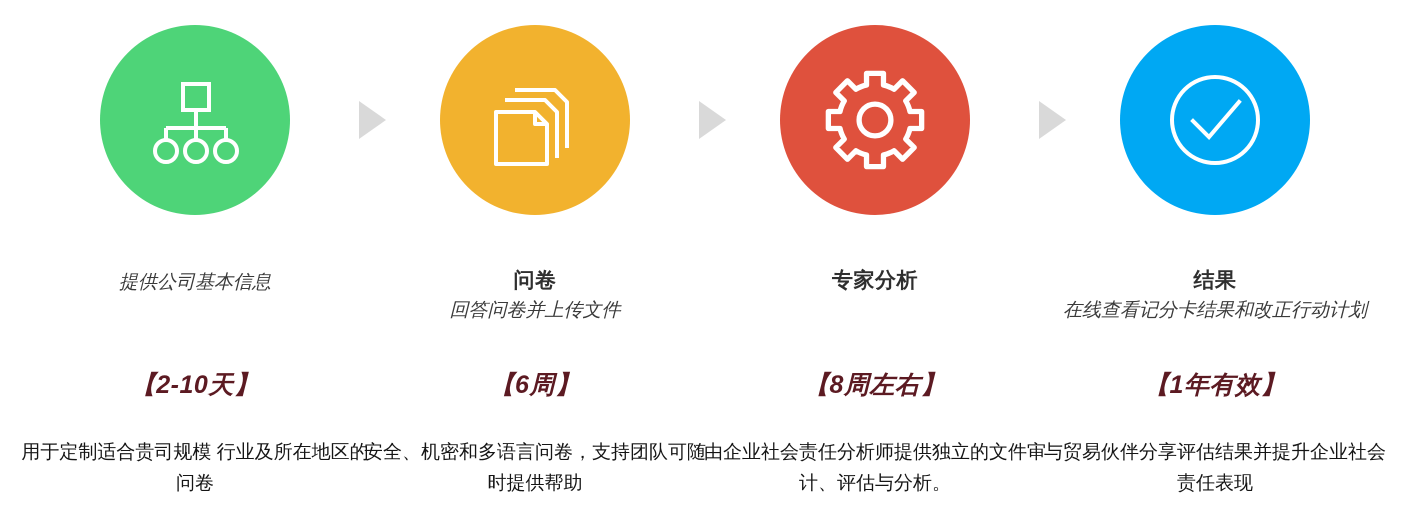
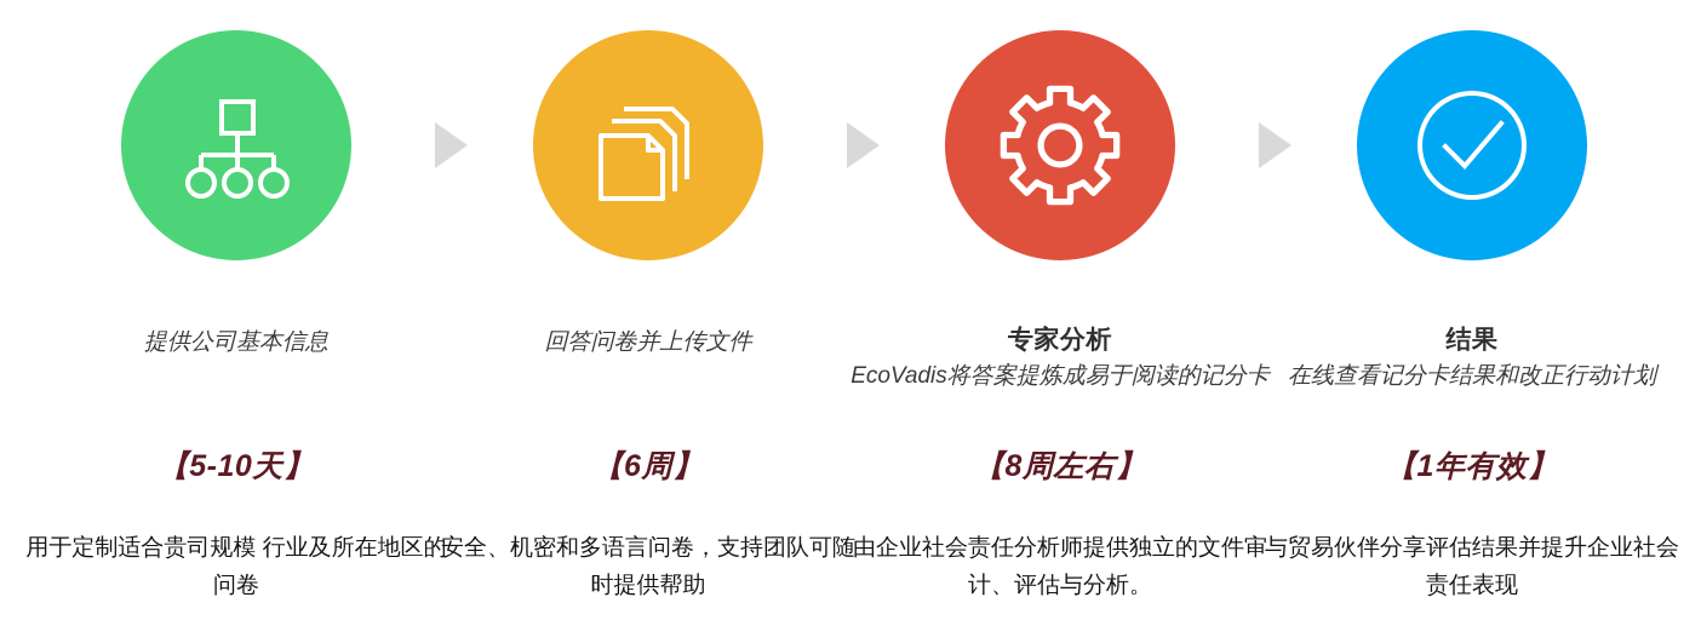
  提供公司基本信息
- 【2-10天】
+ 【5-10天】
  用于定制适合贵司规模 行业及所在地区的问卷
- 问卷
  回答问卷并上传文件
  【6周】
  安全、机密和多语言问卷，支持团队可随时提供帮助
  专家分析
+ EcoVadis将答案提炼成易于阅读的记分卡
  【8周左右】
  由企业社会责任分析师提供独立的文件审计、评估与分析。
  结果
  在线查看记分卡结果和改正行动计划
  【1年有效】
  与贸易伙伴分享评估结果并提升企业社会责任表现
